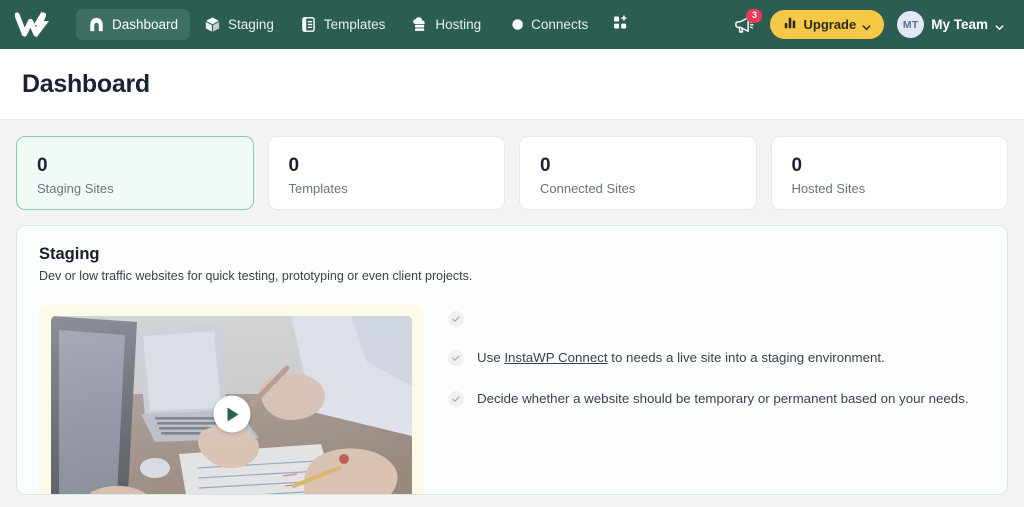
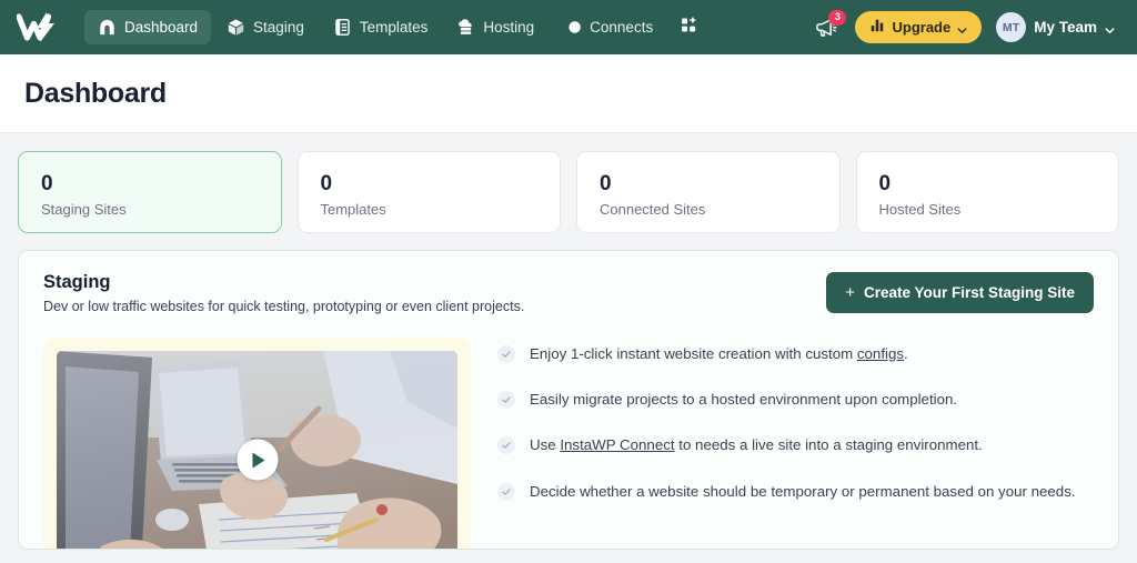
  Dashboard
  Staging
  Templates
  Hosting
  Connects
  3
  Upgrade
  MT
  My Team
  Dashboard
  0
  Staging Sites
  0
  Templates
  0
  Connected Sites
  0
  Hosted Sites
  Staging
  Dev or low traffic websites for quick testing, prototyping or even client projects.
+ +
+ Create Your First Staging Site
+ Enjoy 1-click instant website creation with custom configs.
+ Easily migrate projects to a hosted environment upon completion.
  Use InstaWP Connect to needs a live site into a staging environment.
  Decide whether a website should be temporary or permanent based on your needs.
